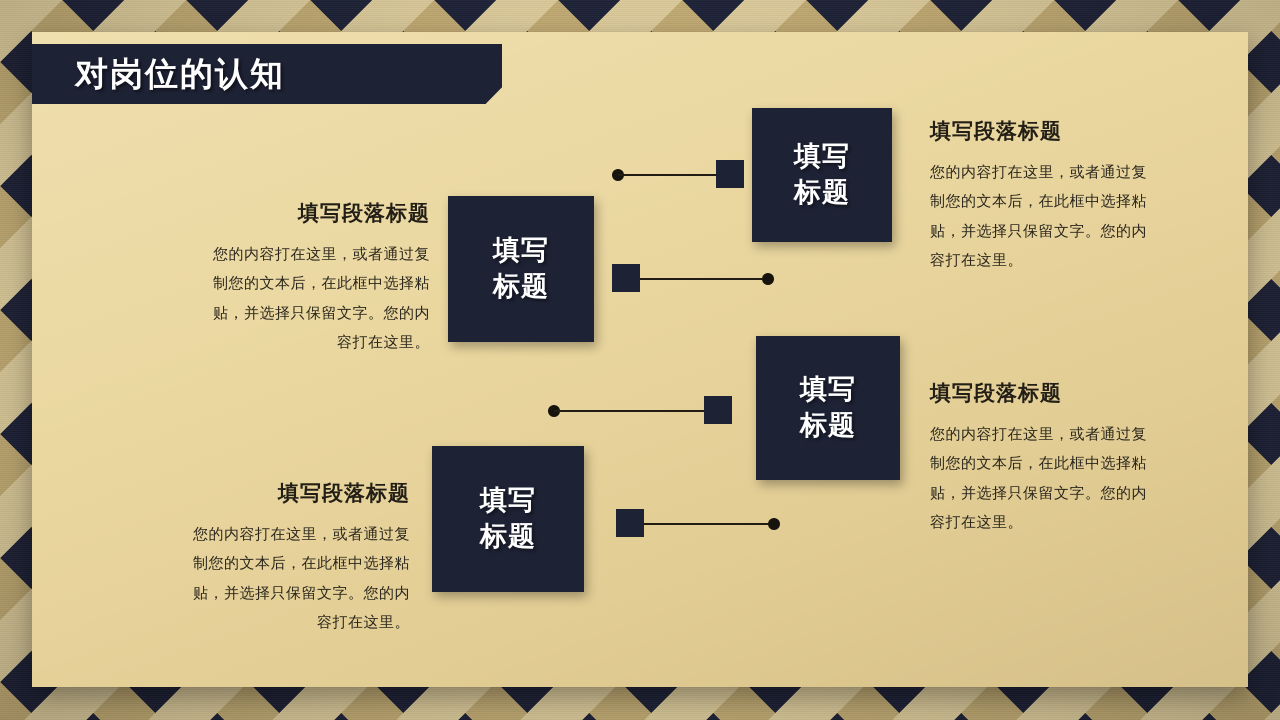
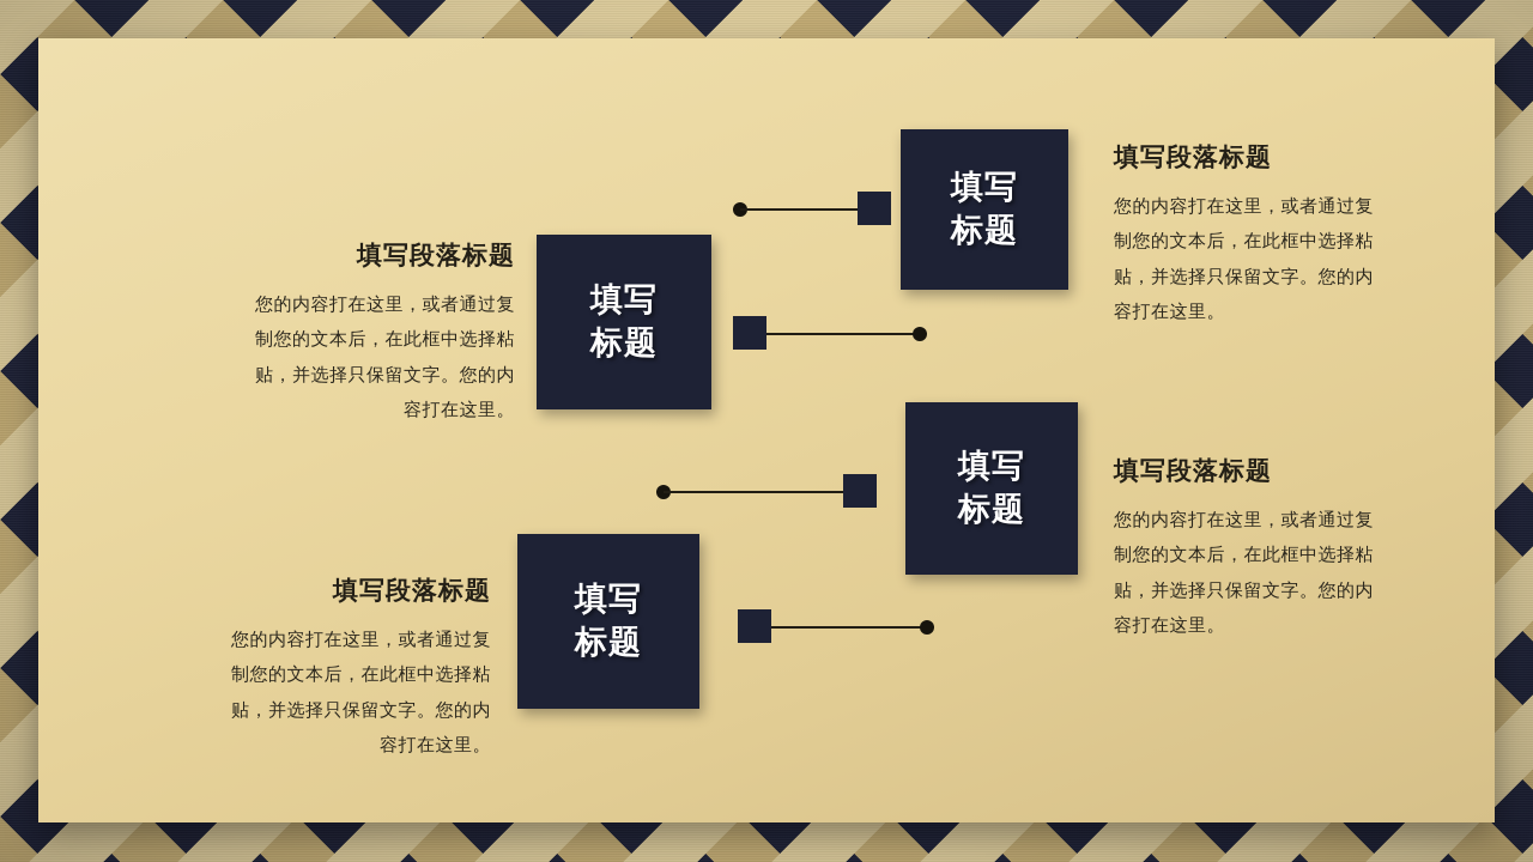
- 对岗位的认知
  填写
  标题
  填写段落标题
  您的内容打在这里，或者通过复制您的文本后，在此框中选择粘贴，并选择只保留文字。您的内容打在这里。
  填写段落标题
  您的内容打在这里，或者通过复制您的文本后，在此框中选择粘贴，并选择只保留文字。您的内容打在这里。
  填写
  标题
  填写
  标题
  填写段落标题
  您的内容打在这里，或者通过复制您的文本后，在此框中选择粘贴，并选择只保留文字。您的内容打在这里。
  填写段落标题
  您的内容打在这里，或者通过复制您的文本后，在此框中选择粘贴，并选择只保留文字。您的内容打在这里。
  填写
  标题
